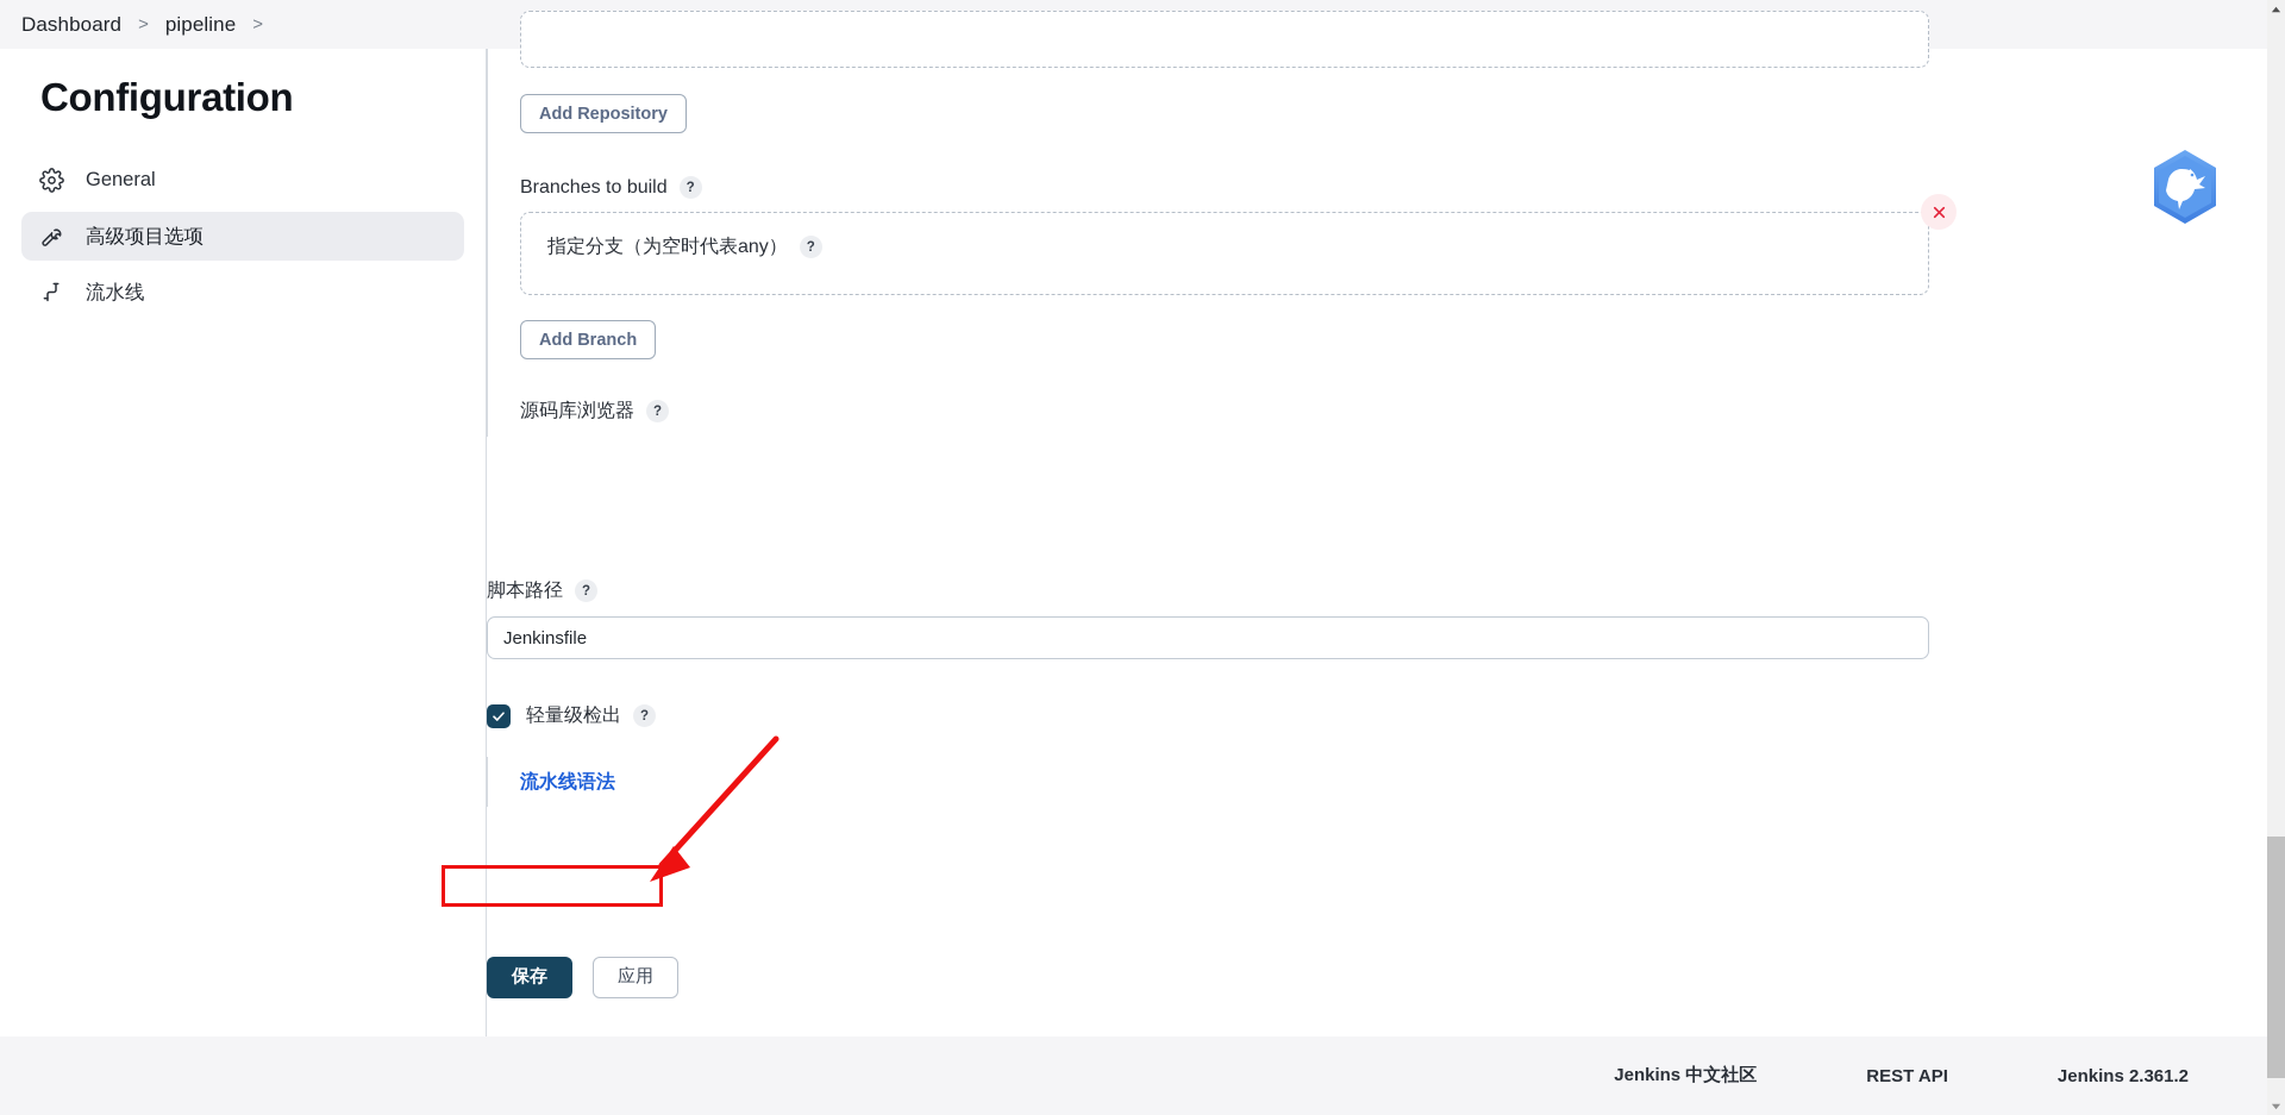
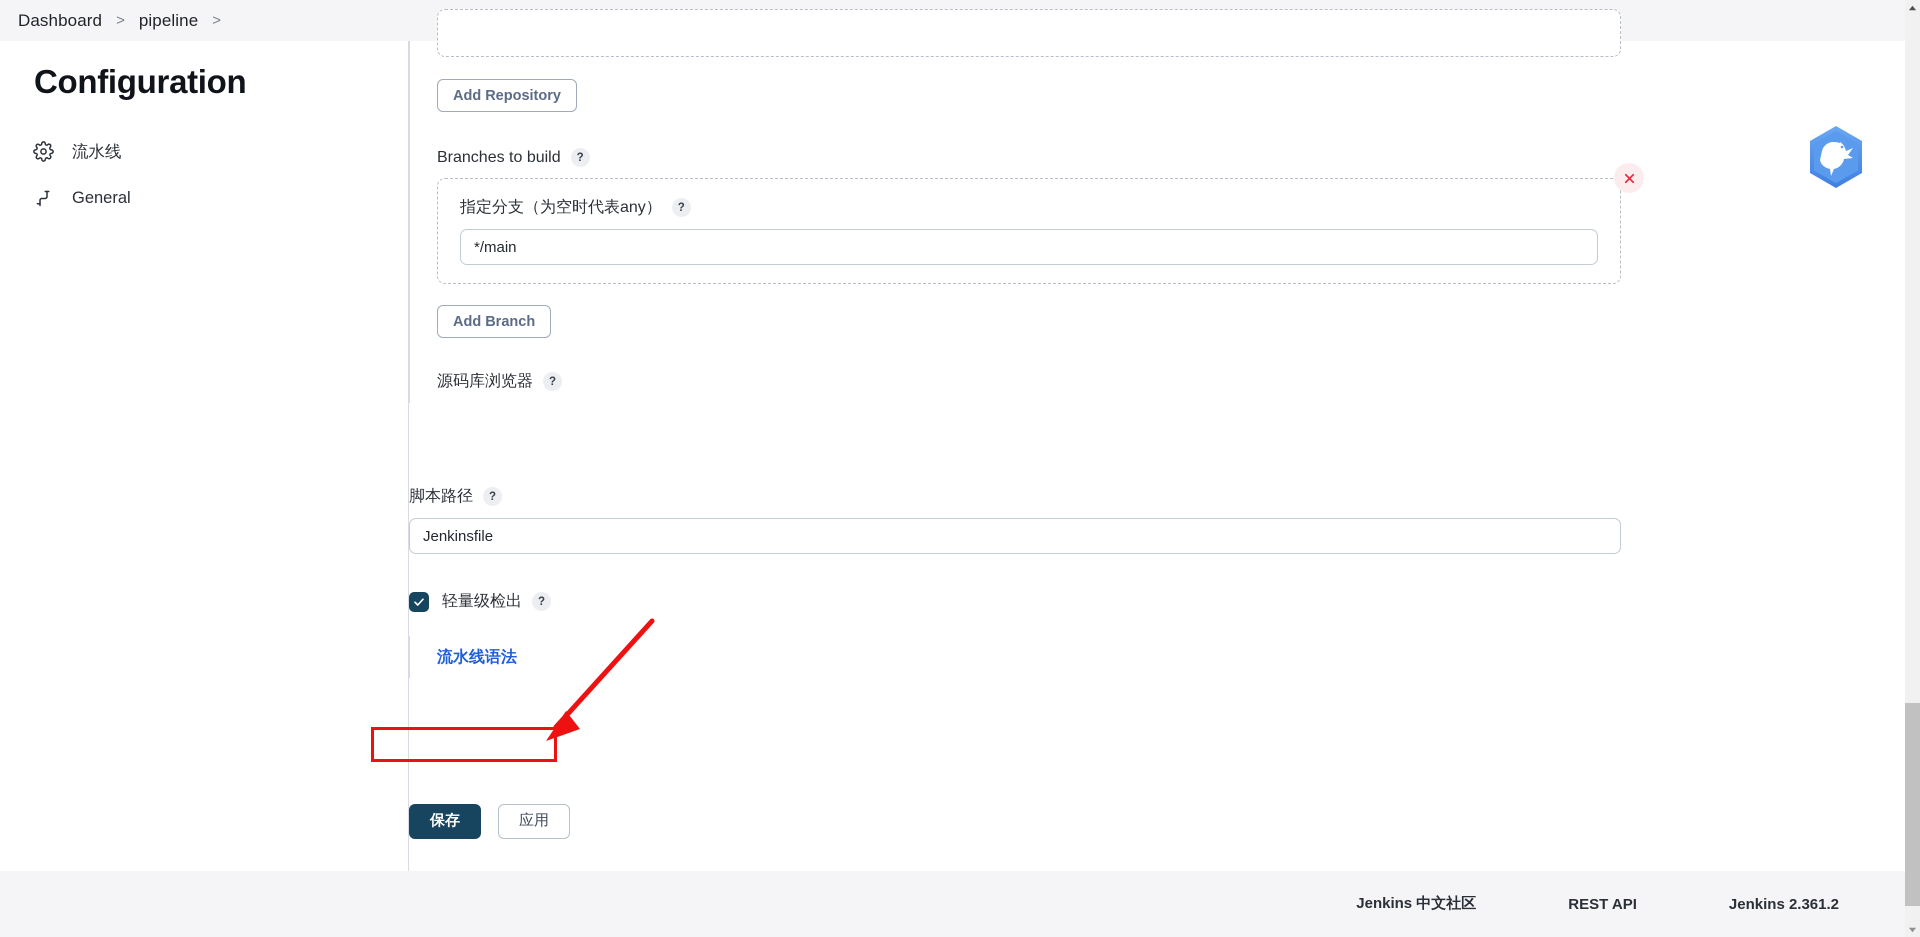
  Dashboard
  >
  pipeline
  >
  Configuration
- General
+ 流水线
- 高级项目选项
- 流水线
+ General
  Add Repository
  Branches to build
  ?
  指定分支（为空时代表any）
  ?
+ */main
  Add Branch
  源码库浏览器
  ?
  脚本路径
  ?
  Jenkinsfile
  轻量级检出
  ?
  流水线语法
  保存
  应用
  Jenkins 中文社区
  REST API
  Jenkins 2.361.2
